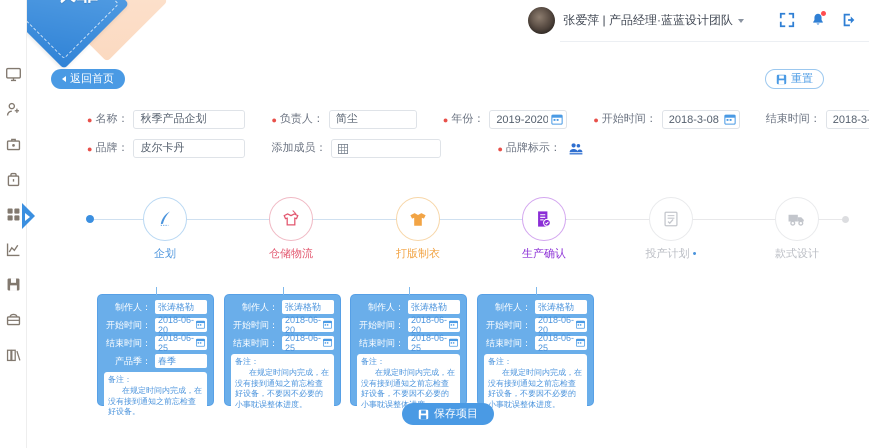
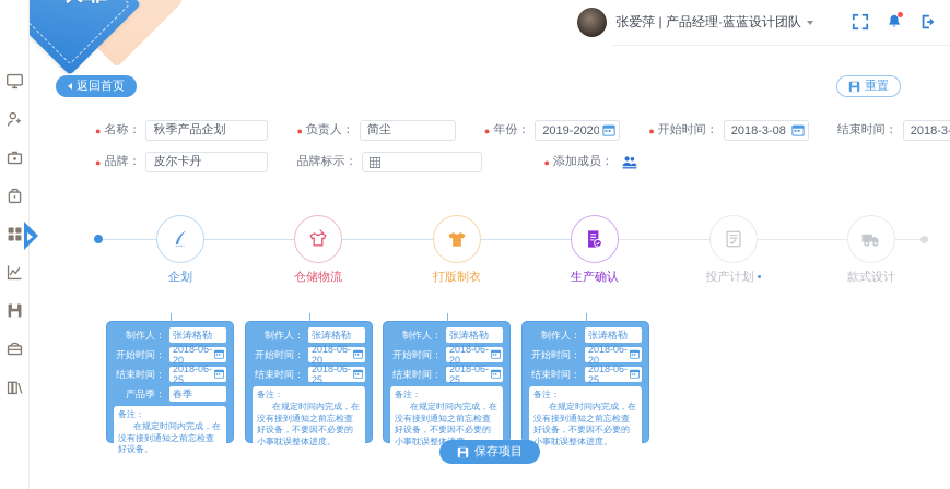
  张爱萍 | 产品经理·蓝蓝设计团队
  返回首页
  重置
  ●
  名称：
  秋季产品企划
  ●
  负责人：
  简尘
  ●
  年份：
  2019-2020
  ●
  开始时间：
  2018-3-08
  结束时间：
  ●
  品牌：
  皮尔卡丹
- 添加成员：
+ 品牌标示：
  ●
- 品牌标示：
+ 添加成员：
  企划
  仓储物流
  打版制衣
  生产确认
  投产计划 •
  款式设计
  制作人：
  张涛格勒
  开始时间：
  2018-06-20
  结束时间：
  2018-06-25
  产品季：
  春季
  备注：
  在规定时间内完成，在没有接到通知之前忘检查好设备。
  制作人：
  张涛格勒
  开始时间：
  2018-06-20
  结束时间：
  2018-06-25
  备注：
  在规定时间内完成，在没有接到通知之前忘检查好设备，不要因不必要的小事耽误整体进度。
  制作人：
  张涛格勒
  开始时间：
  2018-06-20
  结束时间：
  2018-06-25
  备注：
  在规定时间内完成，在没有接到通知之前忘检查好设备，不要因不必要的小事耽误整
  制作人：
  张涛格勒
  开始时间：
  2018-06-20
  结束时间：
  2018-06-25
  备注：
  在规定时间内完成，在没有接到通知之前忘检查好设备，不要因不必要的小事耽误整体进度。
  保存项目
